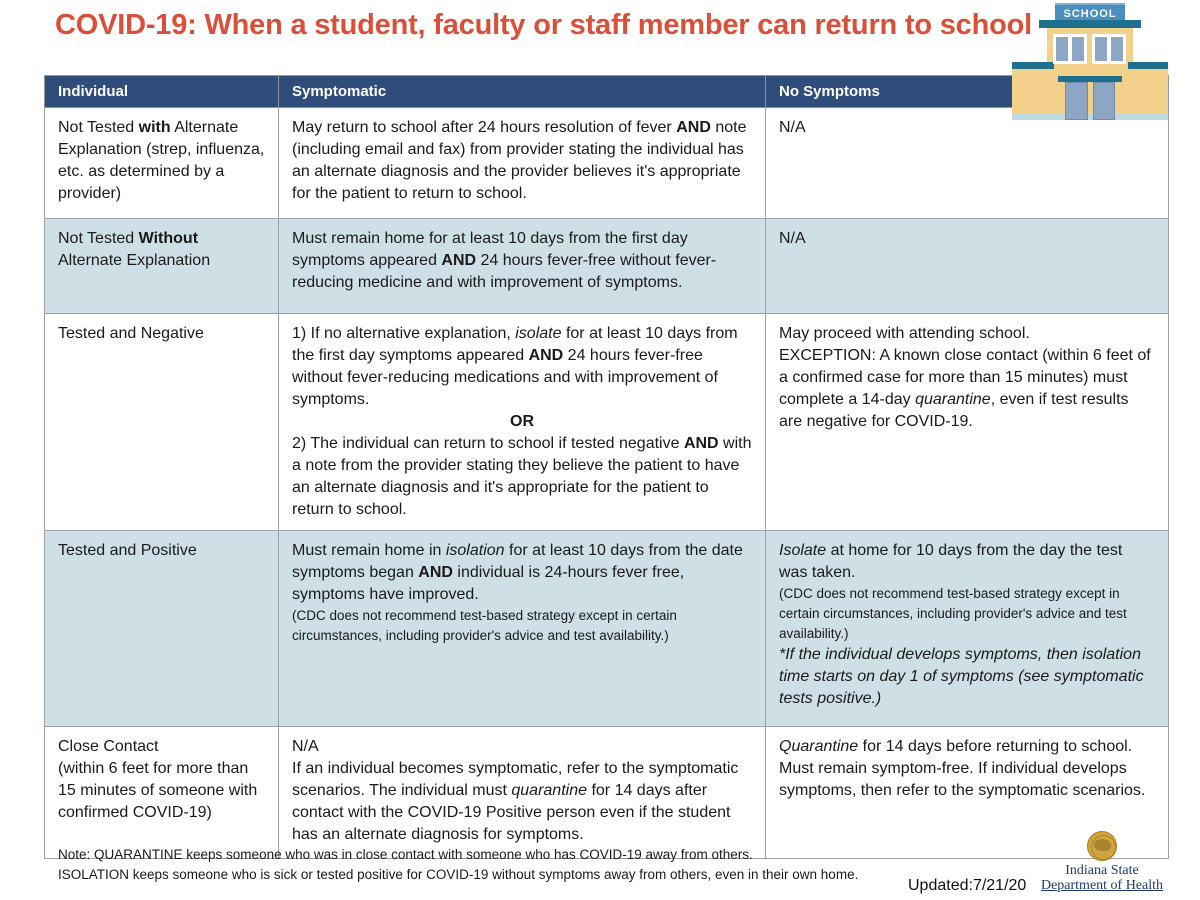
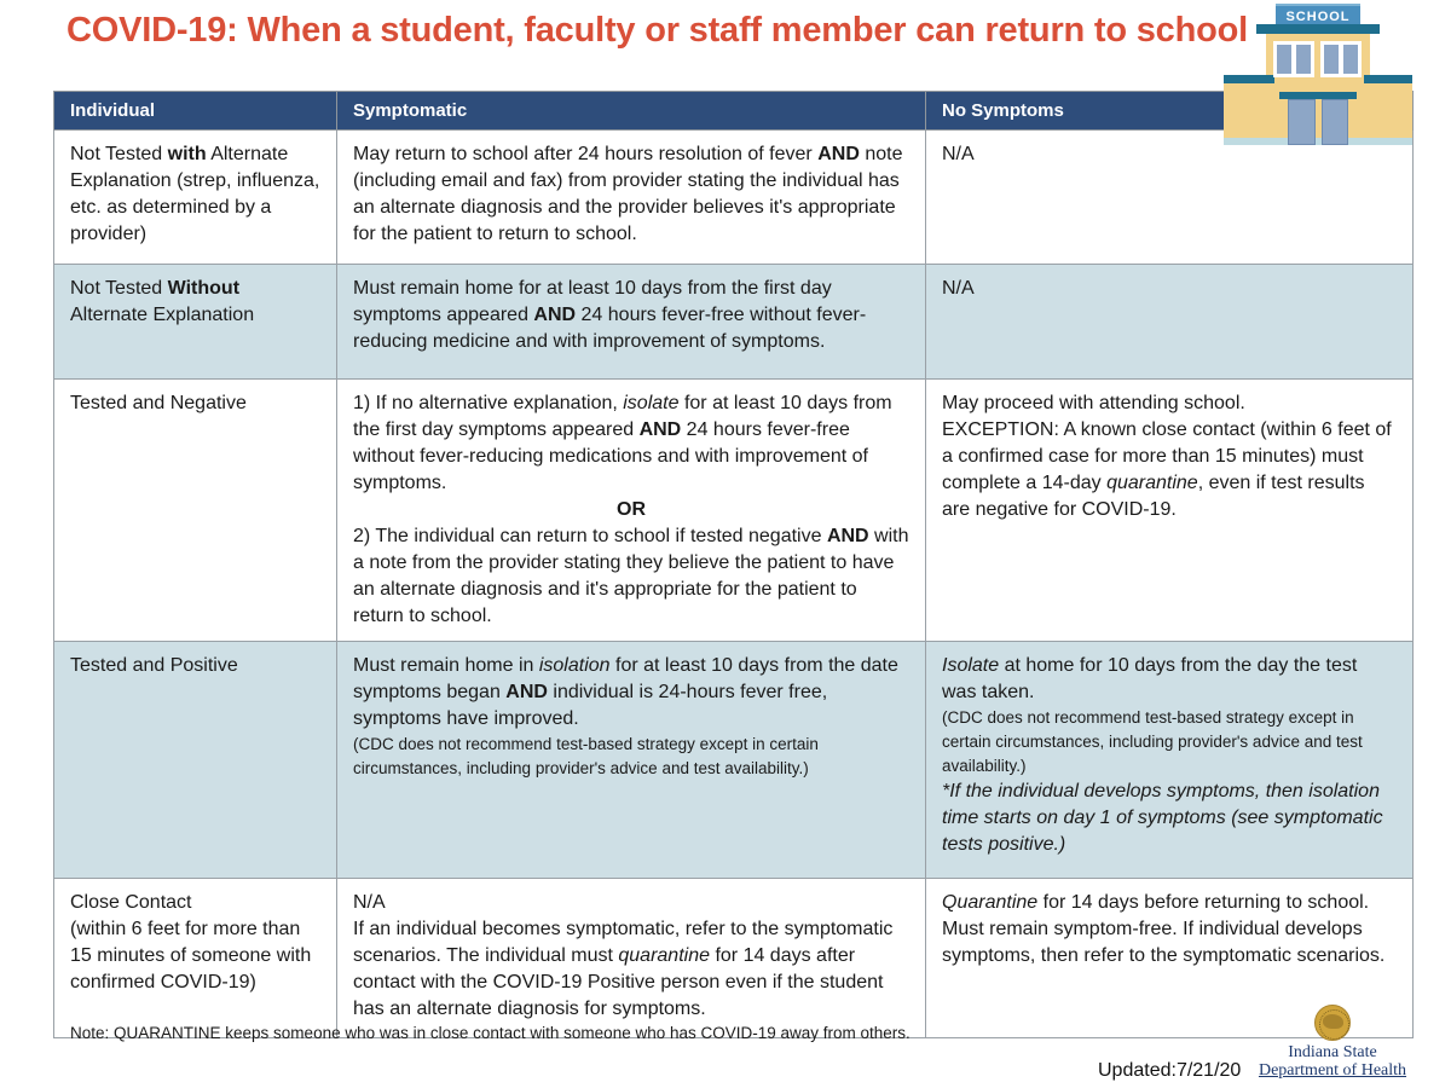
  COVID-19: When a student, faculty or staff member can return to school
  SCHOOL
  Individual	Symptomatic	No Symptoms
  Not Tested with Alternate Explanation (strep, influenza, etc. as determined by a provider)	May return to school after 24 hours resolution of fever AND note (including email and fax) from provider stating the individual has an alternate diagnosis and the provider believes it's appropriate for the patient to return to school.	N/A
  Not Tested Without Alternate Explanation	Must remain home for at least 10 days from the first day symptoms appeared AND 24 hours fever-free without fever-reducing medicine and with improvement of symptoms.	N/A
  Tested and Negative	1) If no alternative explanation, isolate for at least 10 days from the first day symptoms appeared AND 24 hours fever-free without fever-reducing medications and with improvement of symptoms.OR2) The individual can return to school if tested negative AND with a note from the provider stating they believe the patient to have an alternate diagnosis and it's appropriate for the patient to return to school.	May proceed with attending school.EXCEPTION: A known close contact (within 6 feet of a confirmed case for more than 15 minutes) must complete a 14-day quarantine, even if test results are negative for COVID-19.
  Tested and Positive	Must remain home in isolation for at least 10 days from the date symptoms began AND individual is 24-hours fever free, symptoms have improved.(CDC does not recommend test-based strategy except in certain circumstances, including provider's advice and test availability.)	Isolate at home for 10 days from the day the test was taken.(CDC does not recommend test-based strategy except in certain circumstances, including provider's advice and test availability.)*If the individual develops symptoms, then isolation time starts on day 1 of symptoms (see symptomatic tests positive.)
  Close Contact(within 6 feet for more than 15 minutes of someone with confirmed COVID-19)	N/AIf an individual becomes symptomatic, refer to the symptomatic scenarios. The individual must quarantine for 14 days after contact with the COVID-19 Positive person even if the student has an alternate diagnosis for symptoms.	Quarantine for 14 days before returning to school. Must remain symptom-free. If individual develops symptoms, then refer to the symptomatic scenarios.
  Note: QUARANTINE keeps someone who was in close contact with someone who has COVID-19 away from others.
- ISOLATION keeps someone who is sick or tested positive for COVID-19 without symptoms away from others, even in their own home.
  Updated:7/21/20
  Indiana State
  Department of Health
